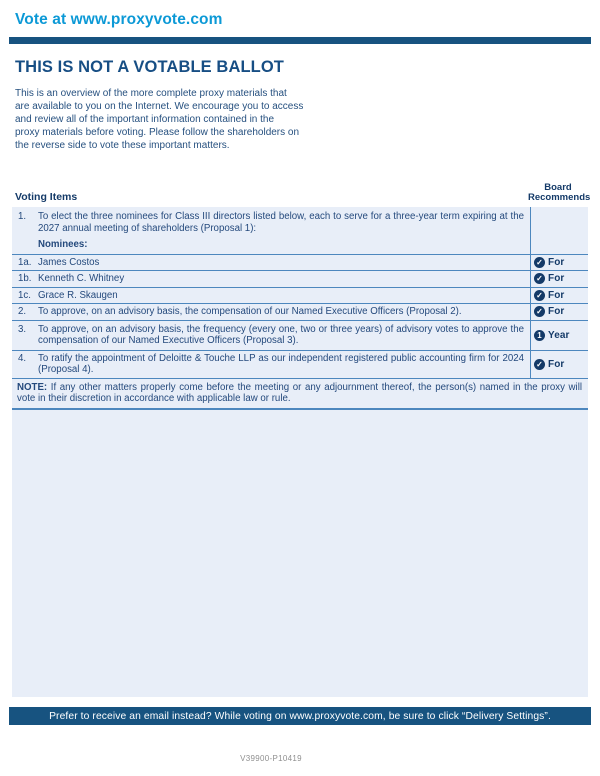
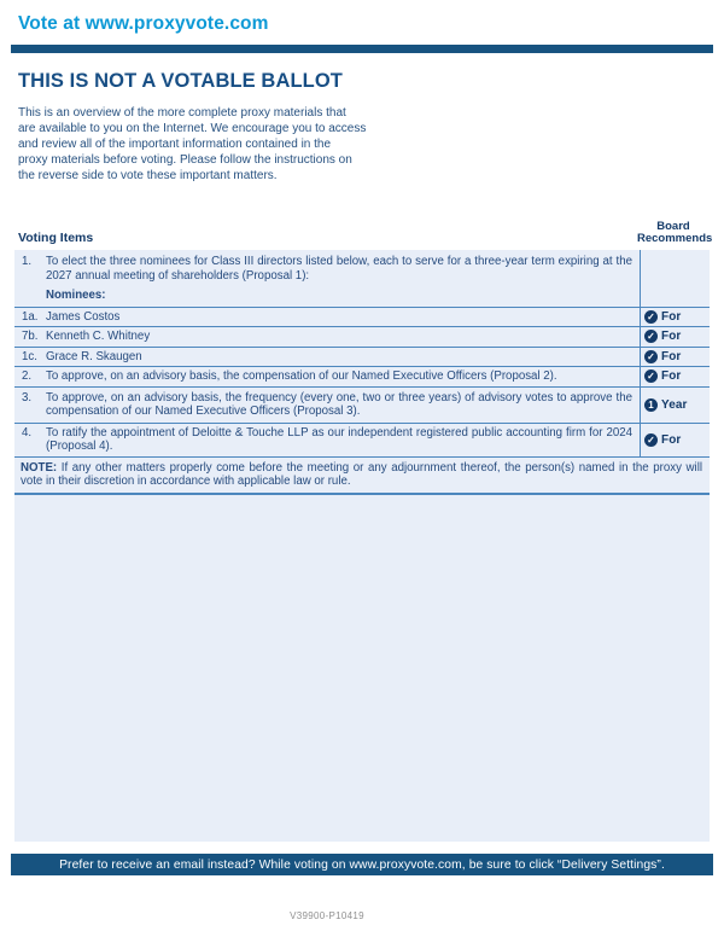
  Vote at www.proxyvote.com
  THIS IS NOT A VOTABLE BALLOT
  This is an overview of the more complete proxy materials that
  are available to you on the Internet. We encourage you to access
  and review all of the important information contained in the
- proxy materials before voting. Please follow the shareholders on
+ proxy materials before voting. Please follow the instructions on
  the reverse side to vote these important matters.
  Voting Items
  Board
  Recommends
  1.
  To elect the three nominees for Class III directors listed below, each to serve for a three-year term expiring at the 2027 annual meeting of shareholders (Proposal 1):
  Nominees:
  1a.
  James Costos
  ✓
  For
- 1b.
+ 7b.
  Kenneth C. Whitney
  ✓
  For
  1c.
  Grace R. Skaugen
  ✓
  For
  2.
  To approve, on an advisory basis, the compensation of our Named Executive Officers (Proposal 2).
  ✓
  For
  3.
  To approve, on an advisory basis, the frequency (every one, two or three years) of advisory votes to approve the compensation of our Named Executive Officers (Proposal 3).
  1
  Year
  4.
  To ratify the appointment of Deloitte & Touche LLP as our independent registered public accounting firm for 2024 (Proposal 4).
  ✓
  For
  NOTE: If any other matters properly come before the meeting or any adjournment thereof, the person(s) named in the proxy will vote in their discretion in accordance with applicable law or rule.
  Prefer to receive an email instead? While voting on www.proxyvote.com, be sure to click “Delivery Settings”.
  V39900-P10419
